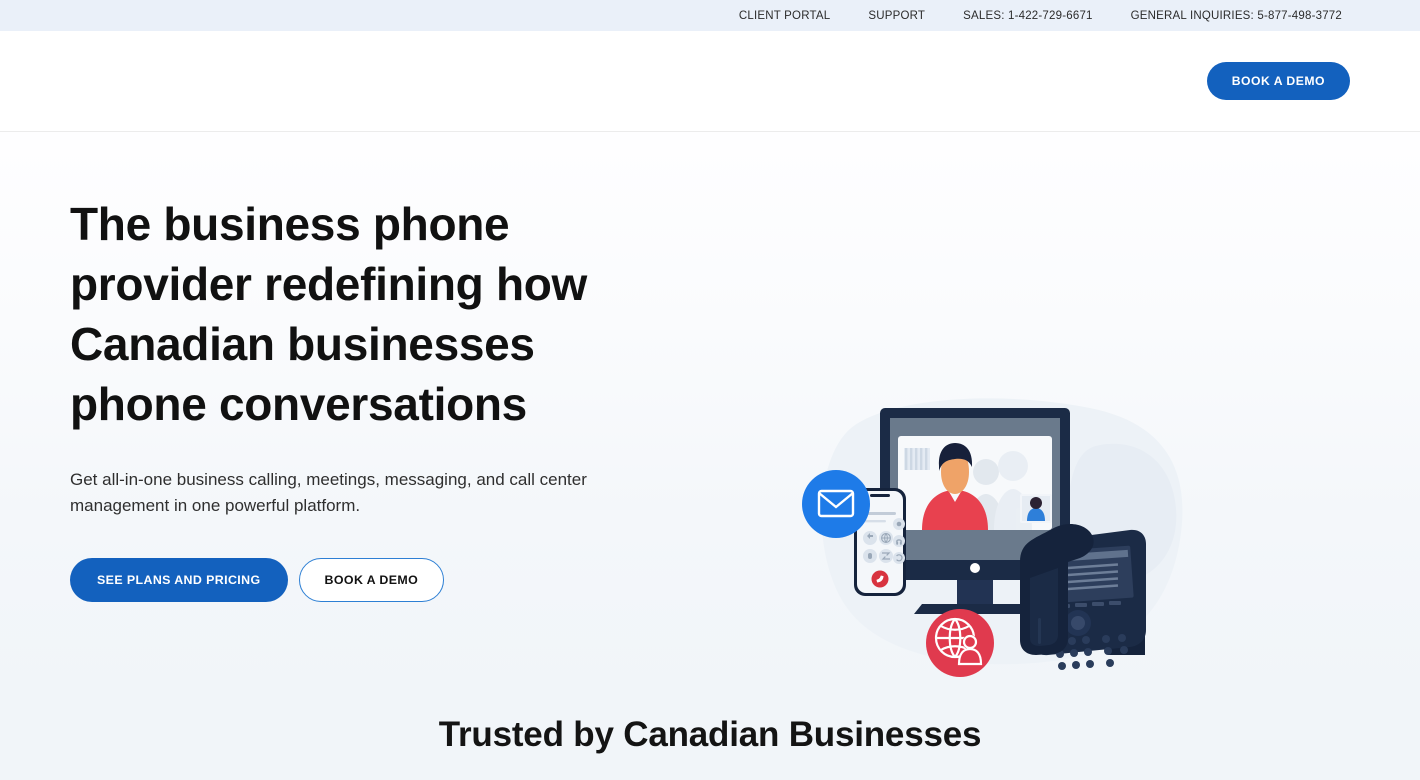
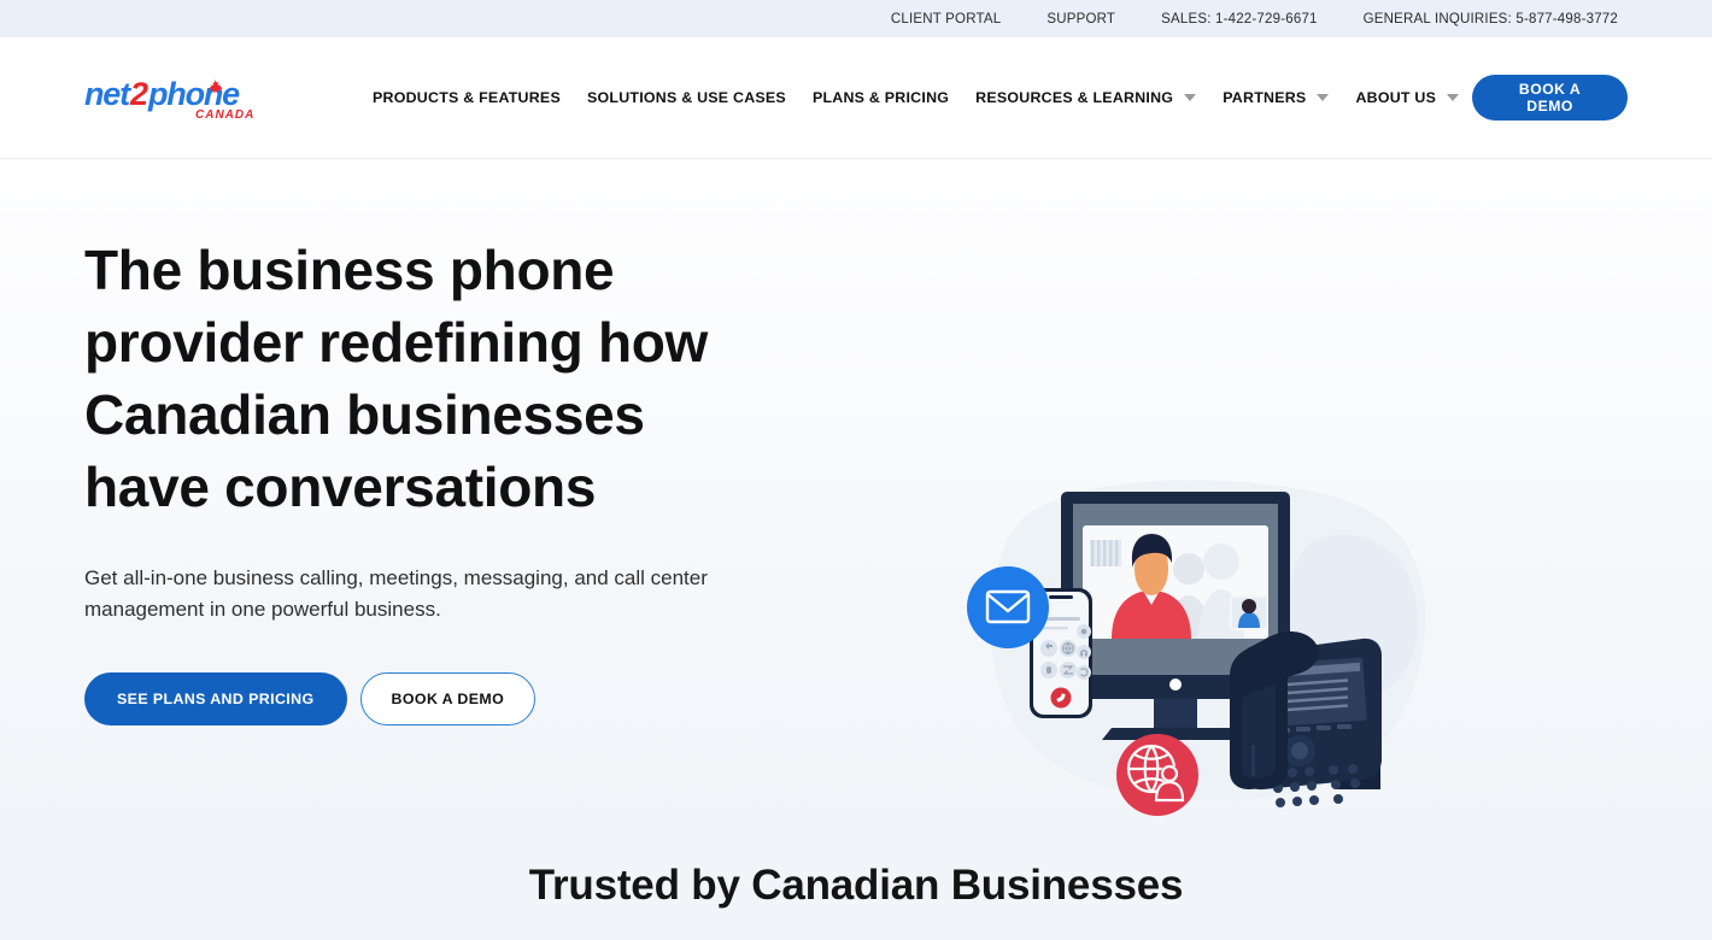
  CLIENT PORTAL
  SUPPORT
  SALES: 1-422-729-6671
  GENERAL INQUIRIES: 5-877-498-3772
+ net
+ 2
+ phone
+ CANADA
+ PRODUCTS & FEATURES
+ SOLUTIONS & USE CASES
+ PLANS & PRICING
+ RESOURCES & LEARNING
+ PARTNERS
+ ABOUT US
  BOOK A DEMO
- The business phone provider redefining how Canadian businesses phone conversations
+ The business phone provider redefining how Canadian businesses have conversations
- Get all-in-one business calling, meetings, messaging, and call center management in one powerful platform.
+ Get all-in-one business calling, meetings, messaging, and call center management in one powerful business.
  SEE PLANS AND PRICING
  BOOK A DEMO
  Trusted by Canadian Businesses
